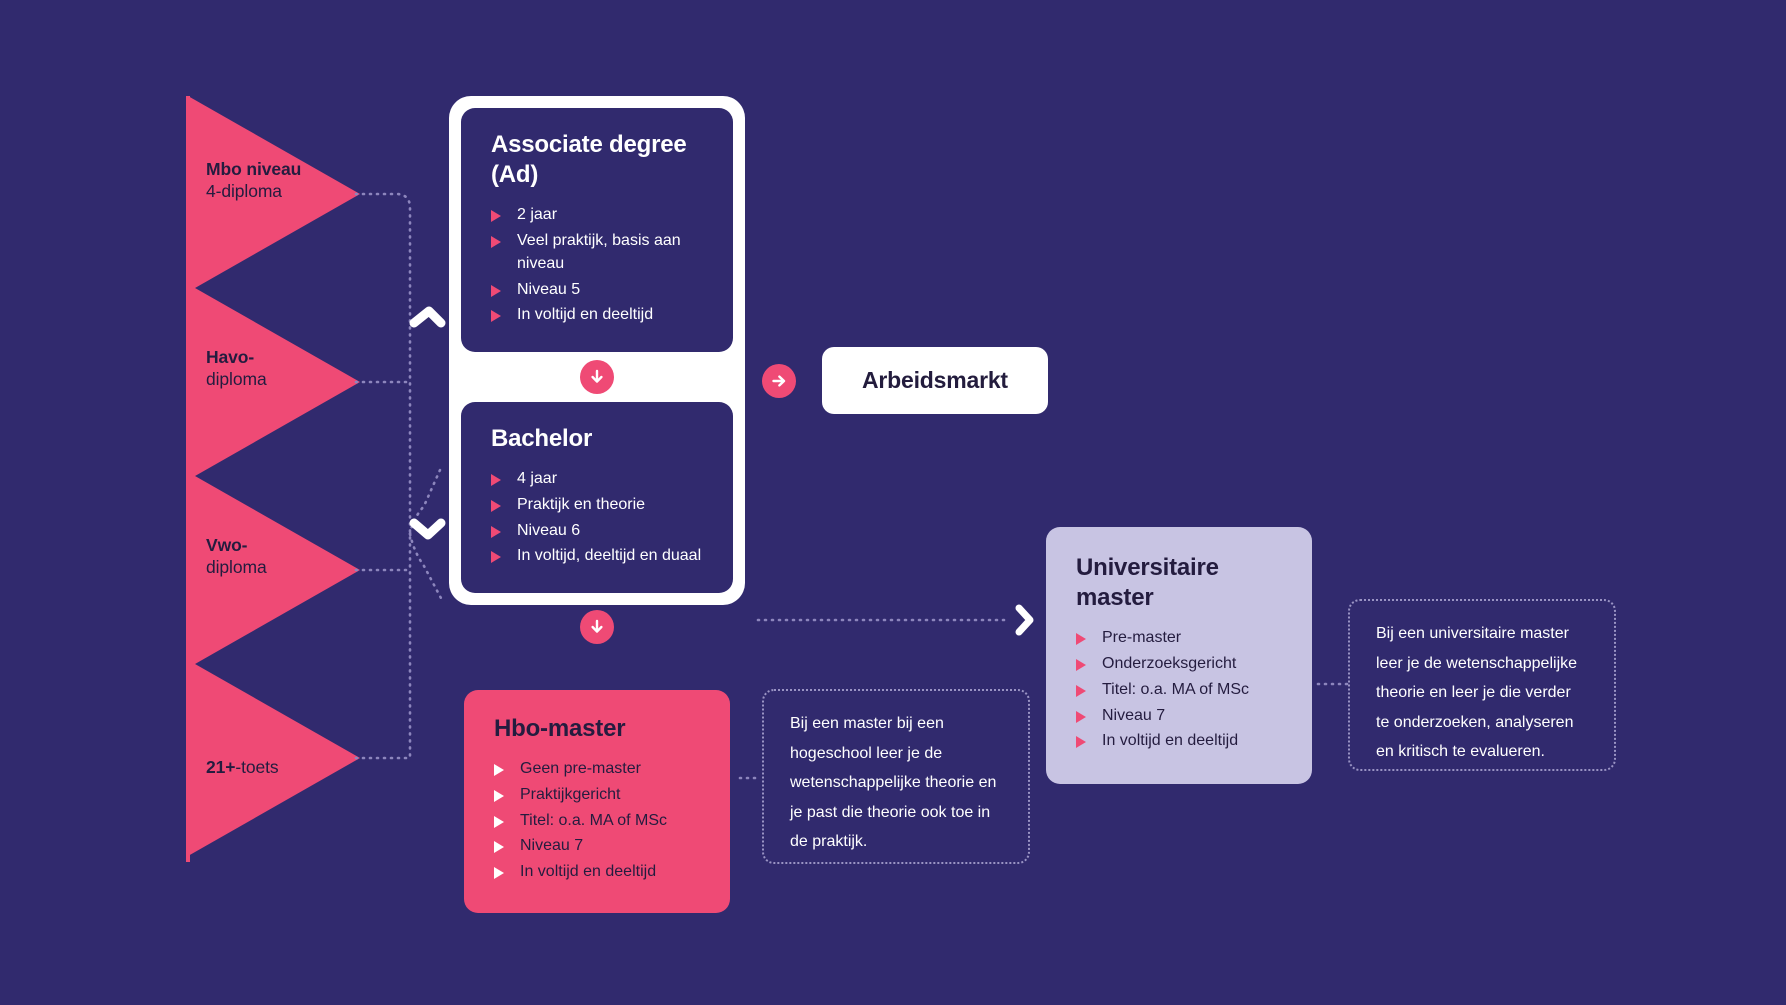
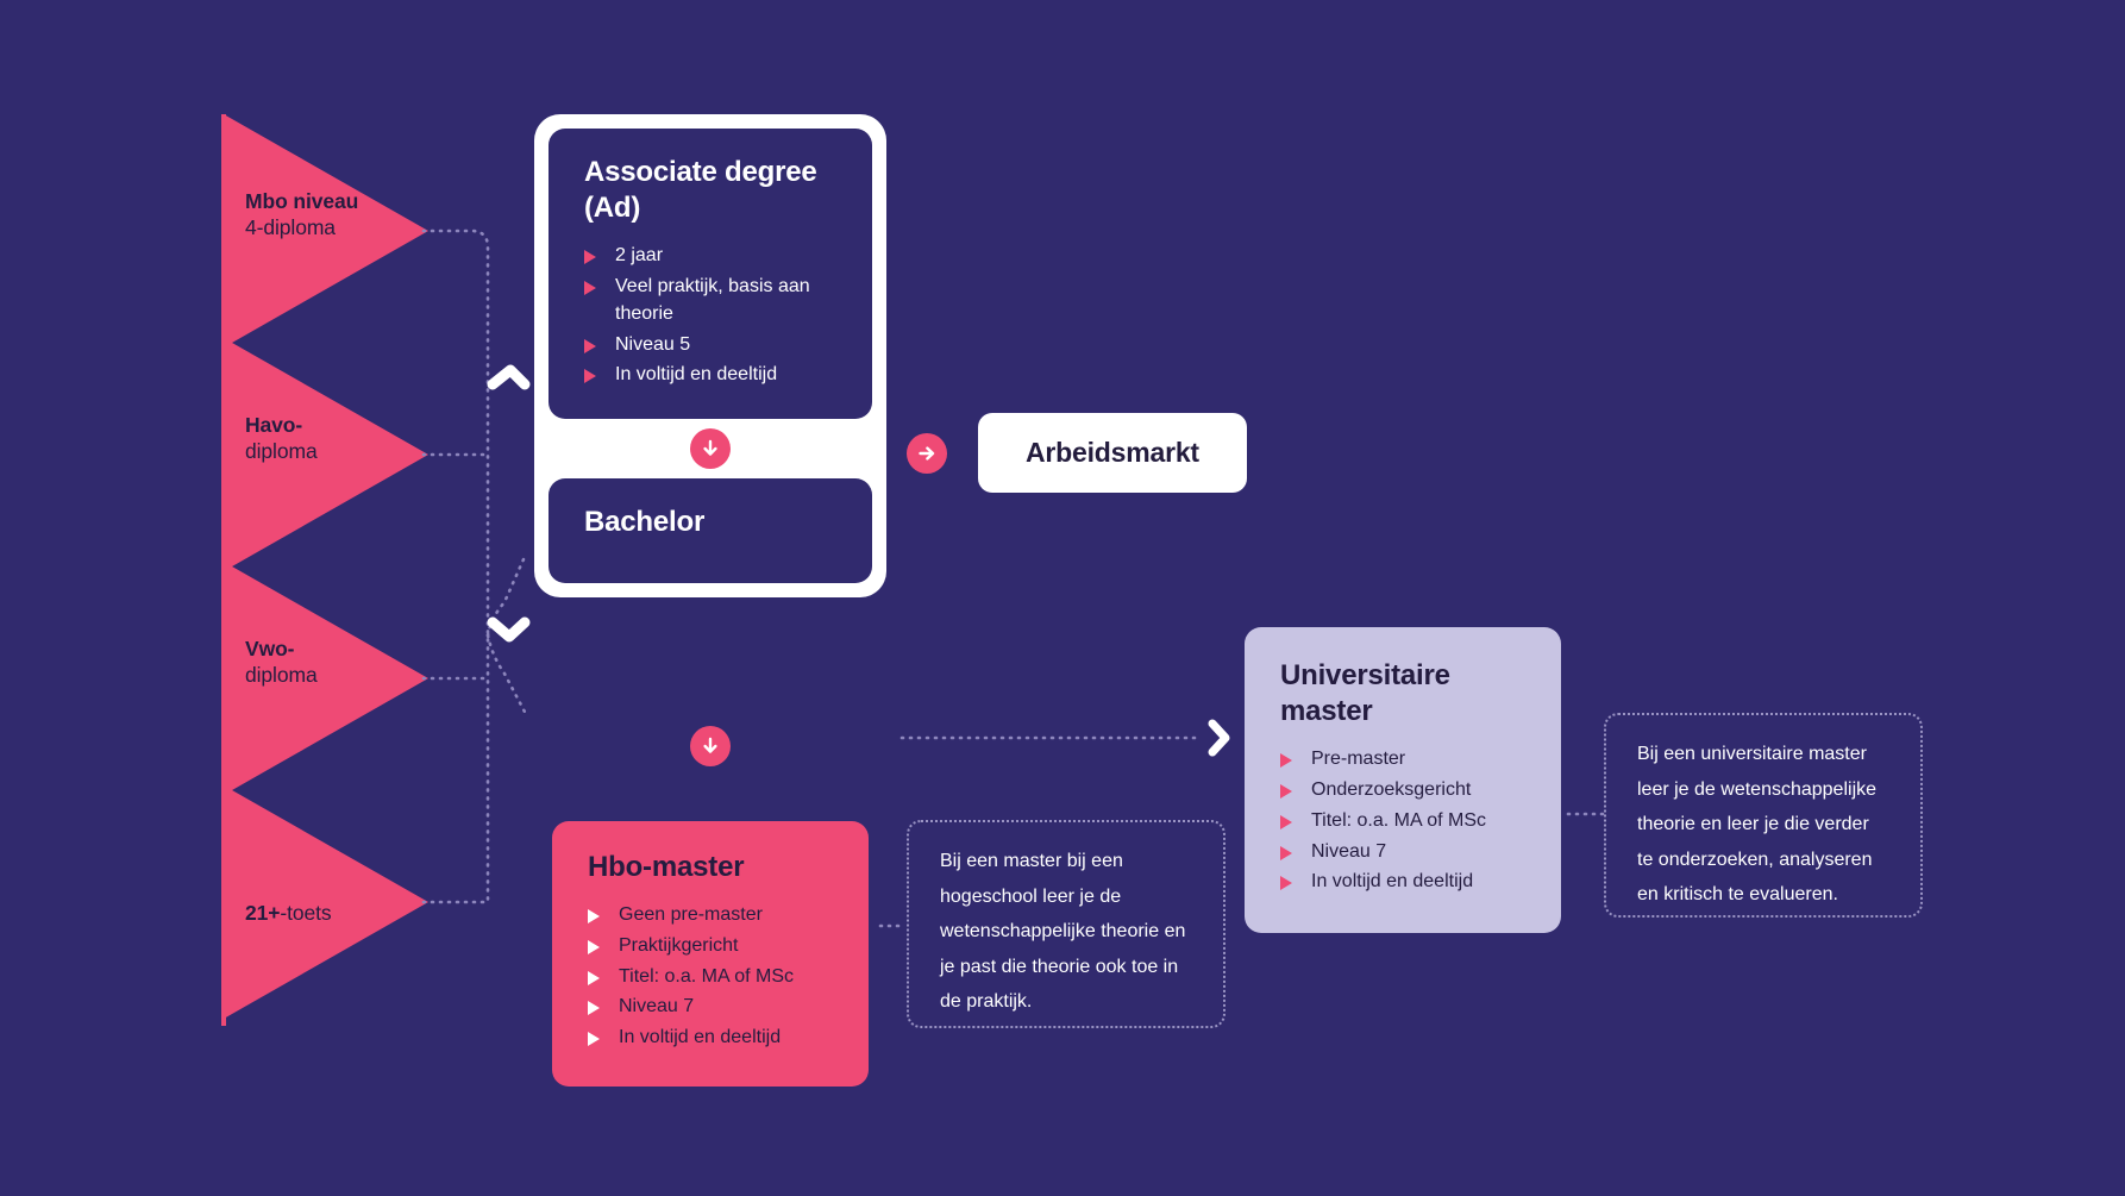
  Mbo niveau
  4-diploma
  Havo-
  diploma
  Vwo-
  diploma
  21+-toets
  Associate degree (Ad)
  2 jaar
- Veel praktijk, basis aan niveau
+ Veel praktijk, basis aan theorie
  Niveau 5
  In voltijd en deeltijd
  Bachelor
- 4 jaar
- Praktijk en theorie
- Niveau 6
- In voltijd, deeltijd en duaal
  Arbeidsmarkt
  Hbo-master
  Geen pre-master
  Praktijkgericht
  Titel: o.a. MA of MSc
  Niveau 7
  In voltijd en deeltijd
  Universitaire master
  Pre-master
  Onderzoeksgericht
  Titel: o.a. MA of MSc
  Niveau 7
  In voltijd en deeltijd
  Bij een master bij een hogeschool leer je de wetenschappelijke theorie en je past die theorie ook toe in de praktijk.
  Bij een universitaire master leer je de wetenschappelijke theorie en leer je die verder te onderzoeken, analyseren en kritisch te evalueren.
